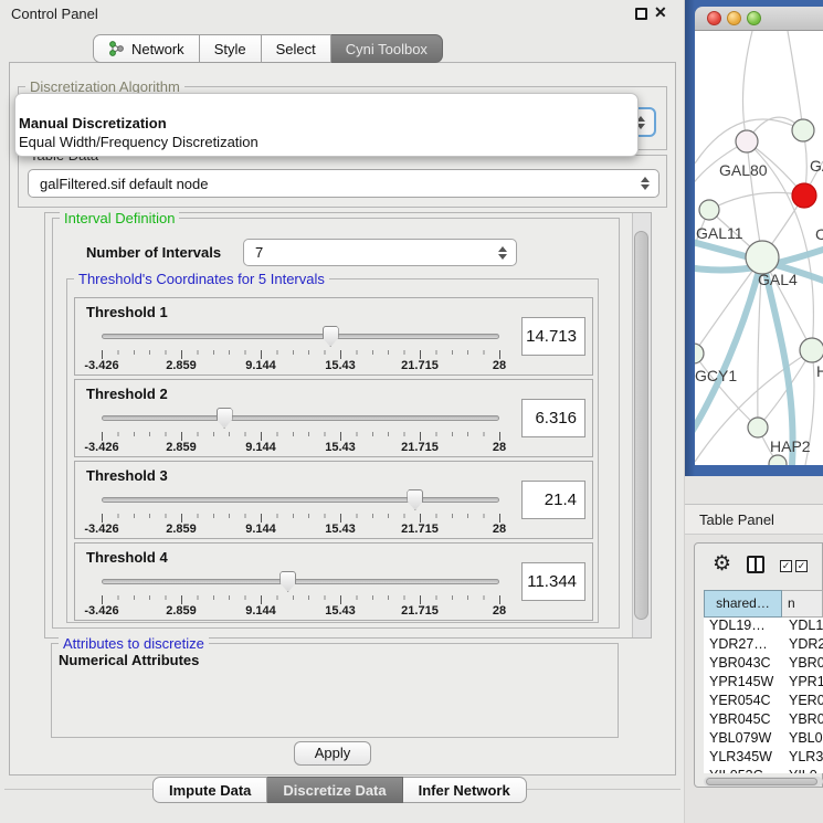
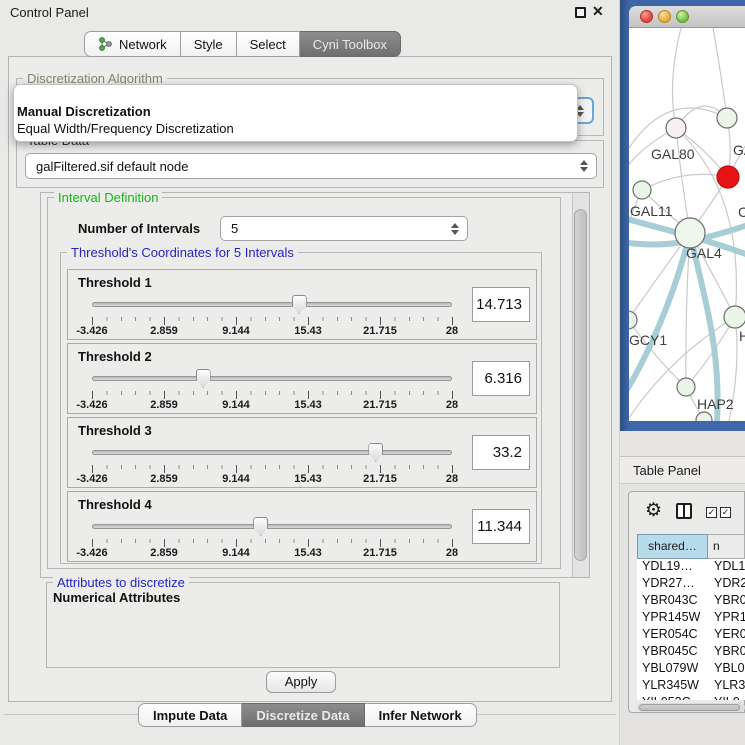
  Control Panel
  ✕
  Network
  Style
  Select
  Cyni Toolbox
  Discretization Algorithm
  Manual Discretization
  Equal Width/Frequency Discretization
  galFiltered.sif default node
  Interval Definition
  Number of Intervals
- 7
+ 5
  Threshold's Coordinates for 5 Intervals
  Threshold 1
  -3.426
  2.859
  9.144
  15.43
  21.715
  28
  14.713
  Threshold 2
  -3.426
  2.859
  9.144
  15.43
  21.715
  28
  6.316
  Threshold 3
  -3.426
  2.859
  9.144
  15.43
  21.715
  28
- 21.4
+ 33.2
  Threshold 4
  -3.426
  2.859
  9.144
  15.43
  21.715
  28
  11.344
  Attributes to discretize
  Numerical Attributes
  Apply
  Impute Data
  Discretize Data
  Infer Network
  GAL80
  GAL11
  C
  GAL4
  GCY1
  H
  HAP2
  Table Panel
  ⚙
  ✓
  ✓
  shared…
  n
  YDL19…
  YDL1
  YDR27…
  YDR2
  YBR043C
  YBR0
  YPR145W
  YPR1
  YER054C
  YER0
  YBR045C
  YBR0
  YBL079W
  YBL0
  YLR345W
  YLR3
